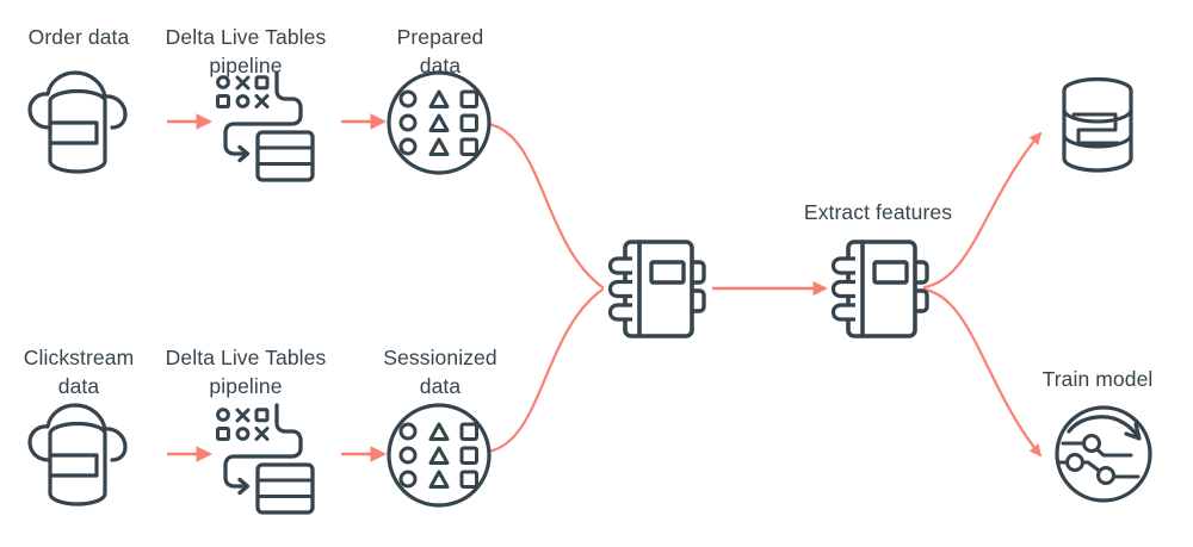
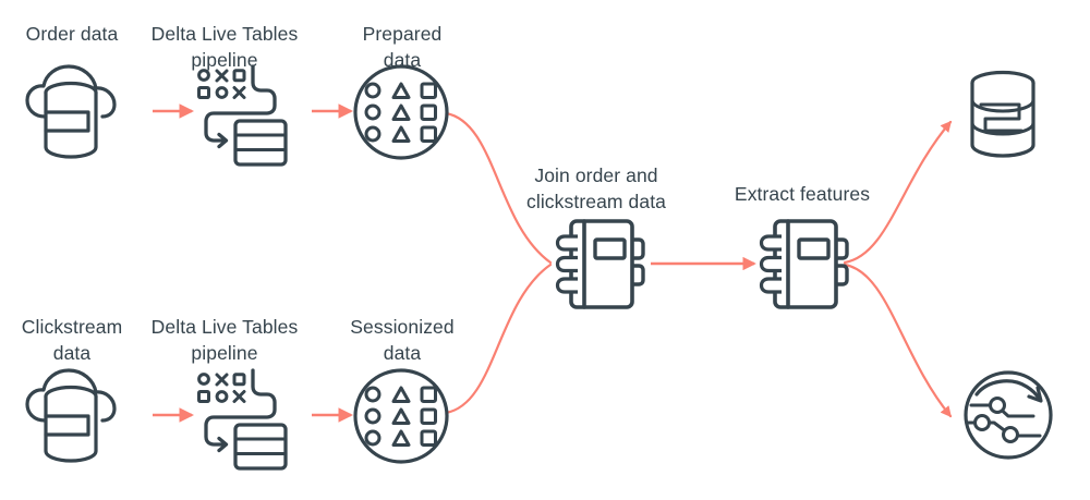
  Order data
  Delta Live Tables
  pipeline
  Prepared
  data
  Clickstream
  data
  Delta Live Tables
  pipeline
  Sessionized
  data
+ Join order and
+ clickstream data
  Extract features
- Train model
